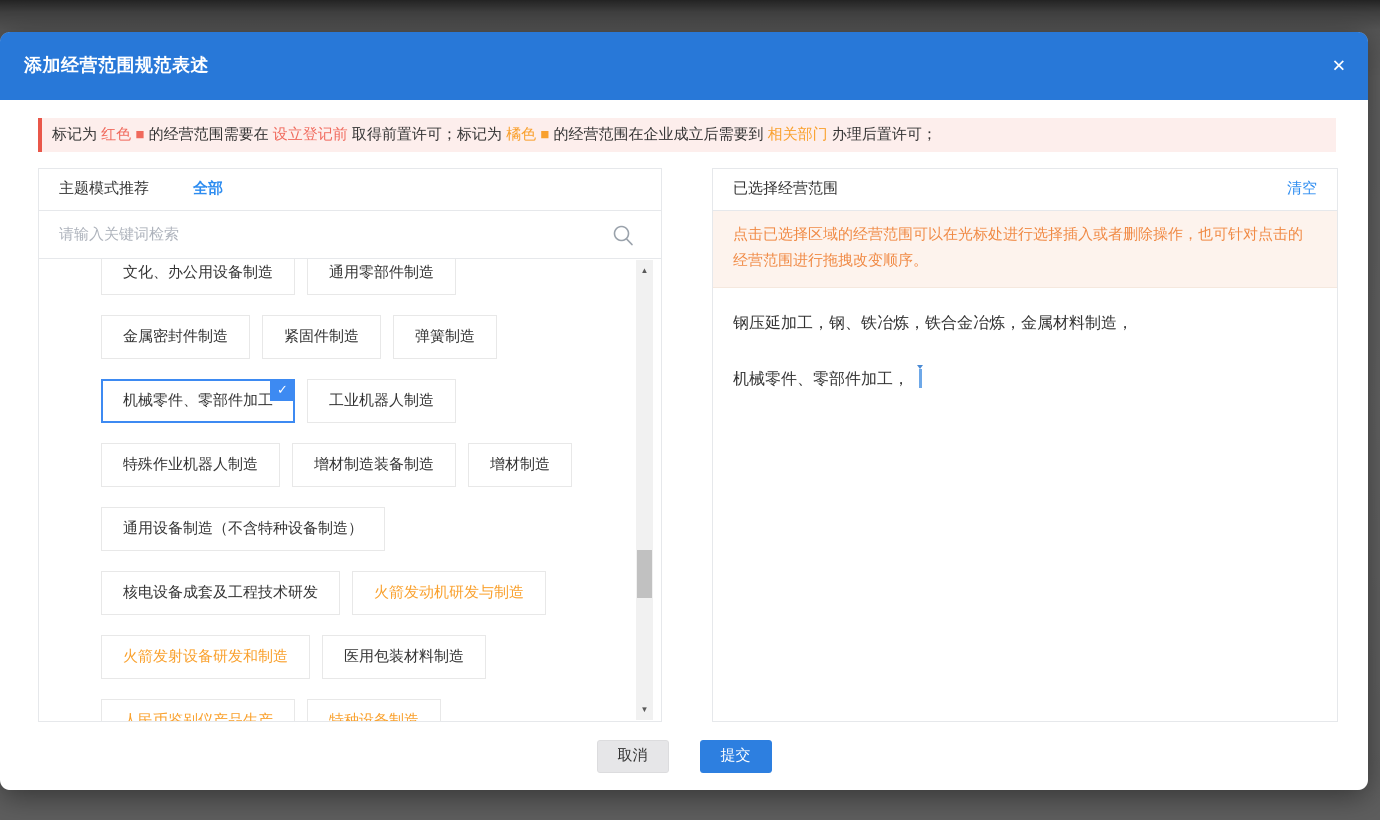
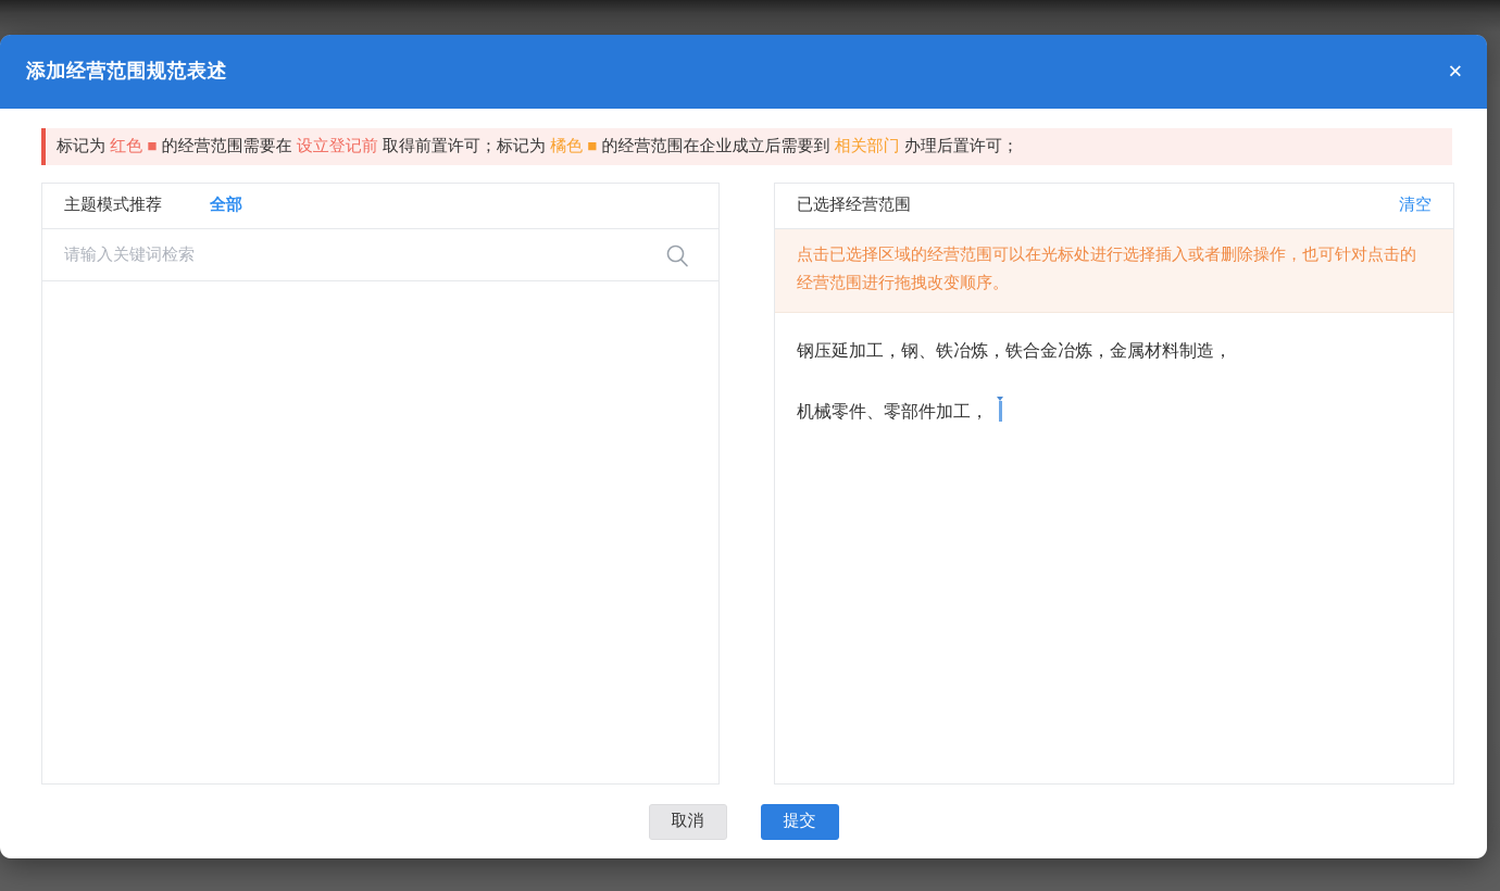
  添加经营范围规范表述
  ✕
  标记为 红色 ■ 的经营范围需要在 设立登记前 取得前置许可；标记为 橘色 ■ 的经营范围在企业成立后需要到 相关部门 办理后置许可；
  主题模式推荐
  全部
  请输入关键词检索
- 文化、办公用设备制造
- 通用零部件制造
- 金属密封件制造
- 紧固件制造
- 弹簧制造
- 机械零件、零部件加工
- ✓
- 工业机器人制造
- 特殊作业机器人制造
- 增材制造装备制造
- 增材制造
- 通用设备制造（不含特种设备制造）
- 核电设备成套及工程技术研发
- 火箭发动机研发与制造
- 火箭发射设备研发和制造
- 医用包装材料制造
- 人民币鉴别仪产品生产
- 特种设备制造
- ▲
- ▼
  已选择经营范围
  清空
  点击已选择区域的经营范围可以在光标处进行选择插入或者删除操作，也可针对点击的经营范围进行拖拽改变顺序。
  钢压延加工，钢、铁冶炼，铁合金冶炼，金属材料制造，
  机械零件、零部件加工，
  取消
  提交
